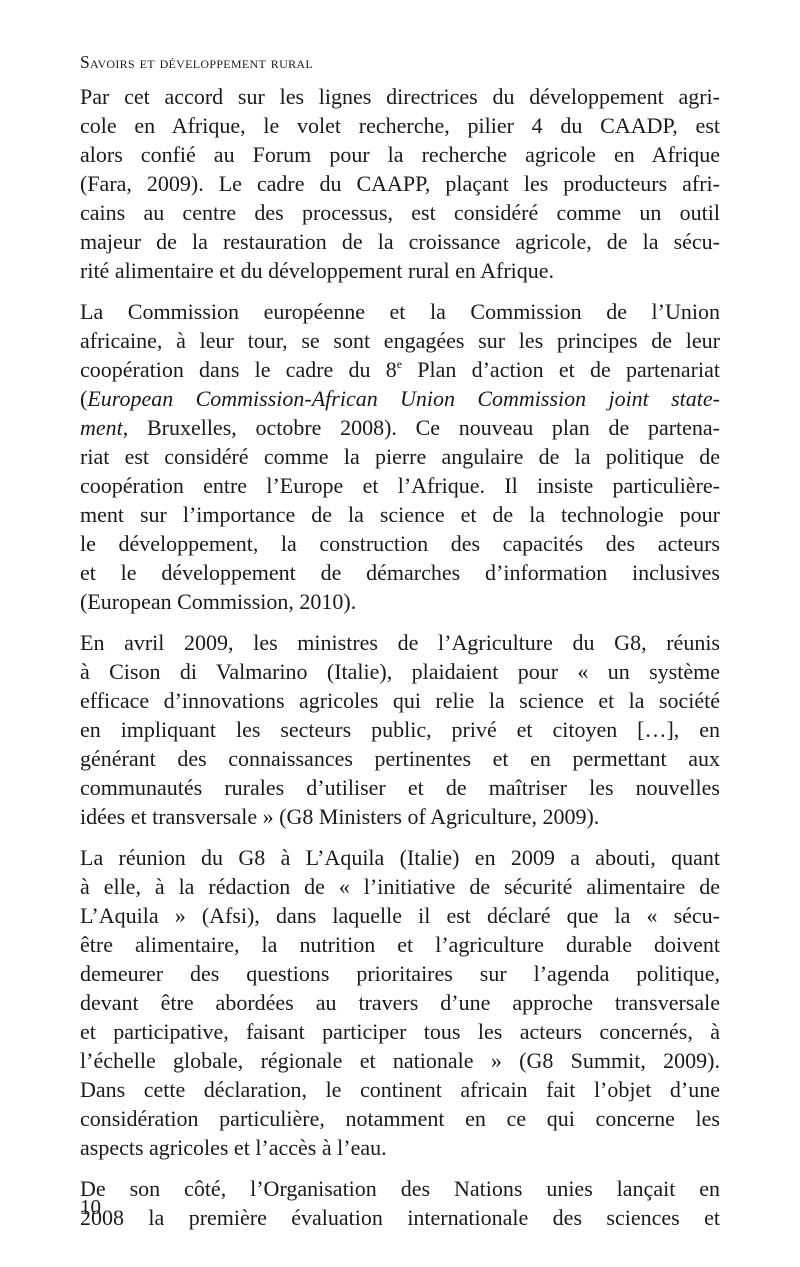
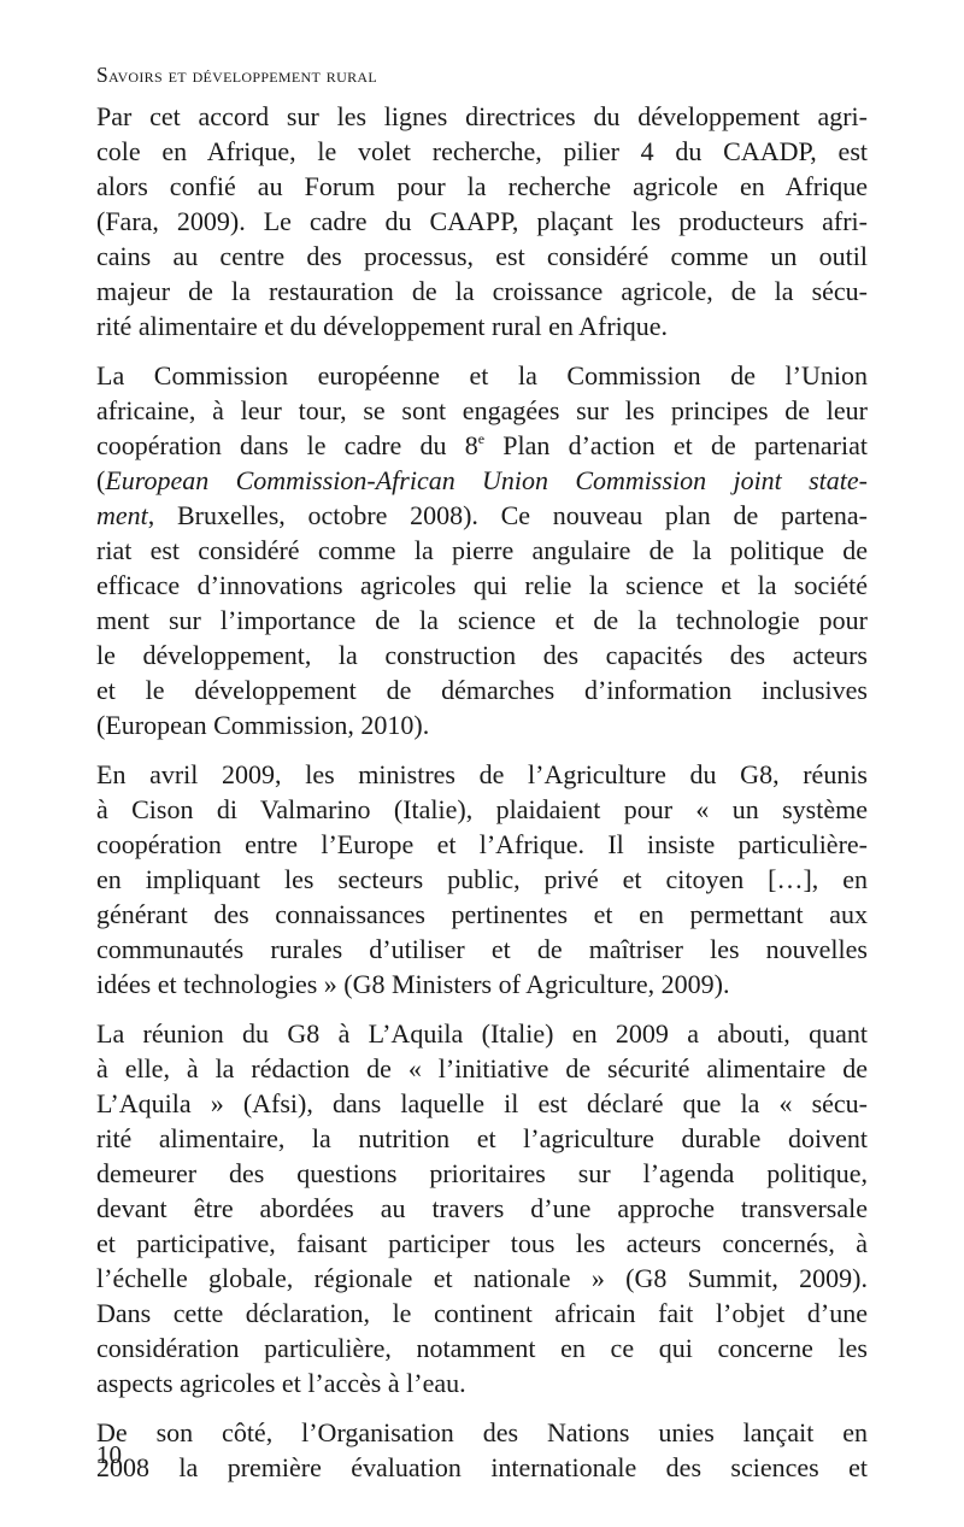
  Savoirs et développement rural
  Par cet accord sur les lignes directrices du développement agri-
  cole en Afrique, le volet recherche, pilier 4 du CAADP, est
  alors confié au Forum pour la recherche agricole en Afrique
  (Fara, 2009). Le cadre du CAAPP, plaçant les producteurs afri-
  cains au centre des processus, est considéré comme un outil
  majeur de la restauration de la croissance agricole, de la sécu-
  rité alimentaire et du développement rural en Afrique.
  La Commission européenne et la Commission de l’Union
  africaine, à leur tour, se sont engagées sur les principes de leur
  coopération dans le cadre du 8e Plan d’action et de partenariat
  (European Commission-African Union Commission joint state-
  ment, Bruxelles, octobre 2008). Ce nouveau plan de partena-
  riat est considéré comme la pierre angulaire de la politique de
- coopération entre l’Europe et l’Afrique. Il insiste particulière-
+ efficace d’innovations agricoles qui relie la science et la société
  ment sur l’importance de la science et de la technologie pour
  le développement, la construction des capacités des acteurs
  et le développement de démarches d’information inclusives
  (European Commission, 2010).
  En avril 2009, les ministres de l’Agriculture du G8, réunis
  à Cison di Valmarino (Italie), plaidaient pour « un système
- efficace d’innovations agricoles qui relie la science et la société
+ coopération entre l’Europe et l’Afrique. Il insiste particulière-
  en impliquant les secteurs public, privé et citoyen […], en
  générant des connaissances pertinentes et en permettant aux
  communautés rurales d’utiliser et de maîtriser les nouvelles
- idées et transversale » (G8 Ministers of Agriculture, 2009).
+ idées et technologies » (G8 Ministers of Agriculture, 2009).
  La réunion du G8 à L’Aquila (Italie) en 2009 a abouti, quant
  à elle, à la rédaction de « l’initiative de sécurité alimentaire de
  L’Aquila » (Afsi), dans laquelle il est déclaré que la « sécu-
- être alimentaire, la nutrition et l’agriculture durable doivent
+ rité alimentaire, la nutrition et l’agriculture durable doivent
  demeurer des questions prioritaires sur l’agenda politique,
  devant être abordées au travers d’une approche transversale
  et participative, faisant participer tous les acteurs concernés, à
  l’échelle globale, régionale et nationale » (G8 Summit, 2009).
  Dans cette déclaration, le continent africain fait l’objet d’une
  considération particulière, notamment en ce qui concerne les
  aspects agricoles et l’accès à l’eau.
  De son côté, l’Organisation des Nations unies lançait en
  2008 la première évaluation internationale des sciences et
  10
